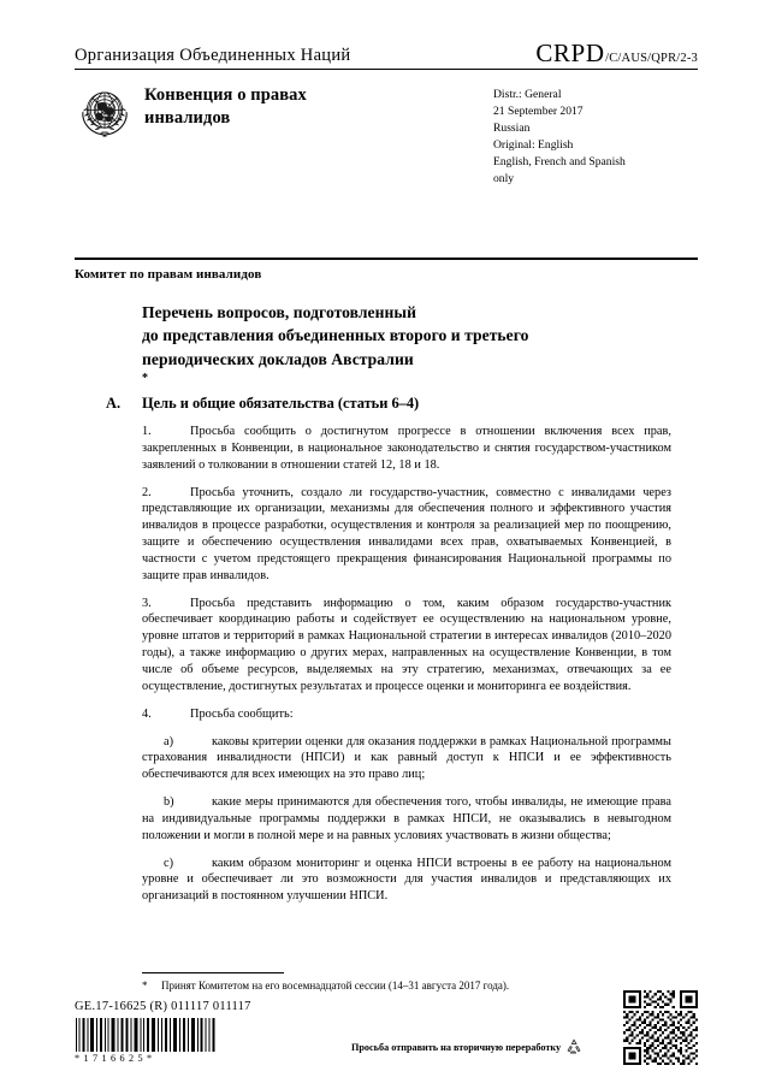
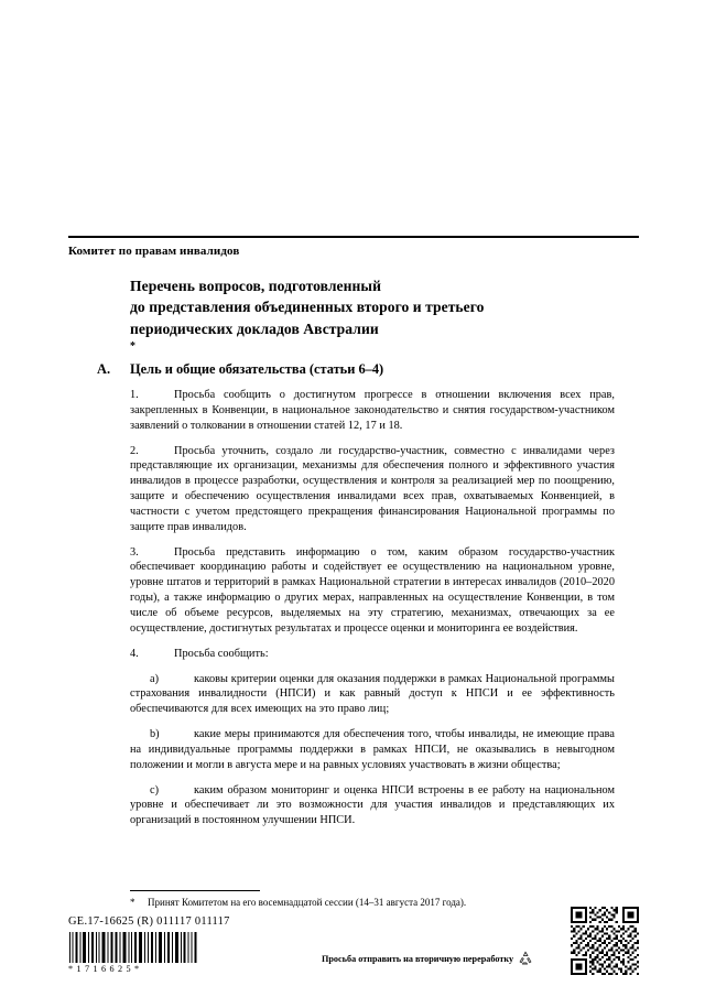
- Организация Объединенных Наций
- CRPD
- /C/AUS/QPR/2-3
- Конвенция о правах
- инвалидов
- Distr.: General
- 21 September 2017
- Russian
- Original: English
- English, French and Spanish
- only
  Комитет по правам инвалидов
  Перечень вопросов, подготовленный
  до представления объединенных второго и третьего
  периодических докладов Австралии
  *
  A.
  Цель и общие обязательства (статьи 6–4)
- 1. Просьба сообщить о достигнутом прогрессе в отношении включения всех прав, закрепленных в Конвенции, в национальное законодательство и снятия государством-участником заявлений о толковании в отношении статей 12, 18 и 18.
+ 1. Просьба сообщить о достигнутом прогрессе в отношении включения всех прав, закрепленных в Конвенции, в национальное законодательство и снятия государством-участником заявлений о толковании в отношении статей 12, 17 и 18.
  2. Просьба уточнить, создало ли государство-участник, совместно с инвалидами через представляющие их организации, механизмы для обеспечения полного и эффективного участия инвалидов в процессе разработки, осуществления и контроля за реализацией мер по поощрению, защите и обеспечению осуществления инвалидами всех прав, охватываемых Конвенцией, в частности с учетом предстоящего прекращения финансирования Национальной программы по защите прав инвалидов.
  3. Просьба представить информацию о том, каким образом государство-участник обеспечивает координацию работы и содействует ее осуществлению на национальном уровне, уровне штатов и территорий в рамках Национальной стратегии в интересах инвалидов (2010–2020 годы), а также информацию о других мерах, направленных на осуществление Конвенции, в том числе об объеме ресурсов, выделяемых на эту стратегию, механизмах, отвечающих за ее осуществление, достигнутых результатах и процессе оценки и мониторинга ее воздействия.
  4. Просьба сообщить:
  a) каковы критерии оценки для оказания поддержки в рамках Национальной программы страхования инвалидности (НПСИ) и как равный доступ к НПСИ и ее эффективность обеспечиваются для всех имеющих на это право лиц;
- b) какие меры принимаются для обеспечения того, чтобы инвалиды, не имеющие права на индивидуальные программы поддержки в рамках НПСИ, не оказывались в невыгодном положении и могли в полной мере и на равных условиях участвовать в жизни общества;
+ b) какие меры принимаются для обеспечения того, чтобы инвалиды, не имеющие права на индивидуальные программы поддержки в рамках НПСИ, не оказывались в невыгодном положении и могли в августа мере и на равных условиях участвовать в жизни общества;
  c) каким образом мониторинг и оценка НПСИ встроены в ее работу на национальном уровне и обеспечивает ли это возможности для участия инвалидов и представляющих их организаций в постоянном улучшении НПСИ.
  * Принят Комитетом на его восемнадцатой сессии (14–31 августа 2017 года).
  GE.17-16625 (R) 011117 011117
  *1716625*
  Просьба отправить на вторичную переработку
